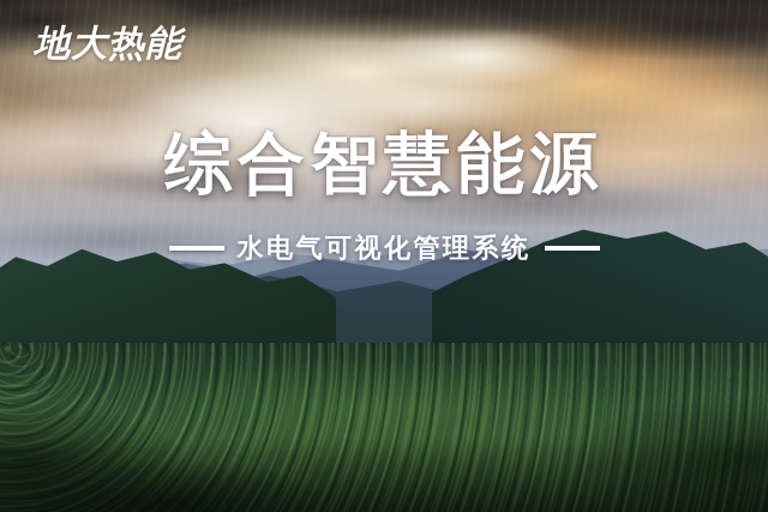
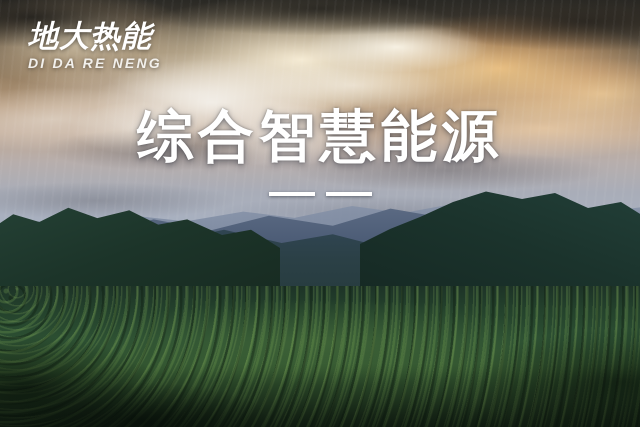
  地大热能
+ DI DA RE NENG
  综合智慧能源
- 水电气可视化管理系统
